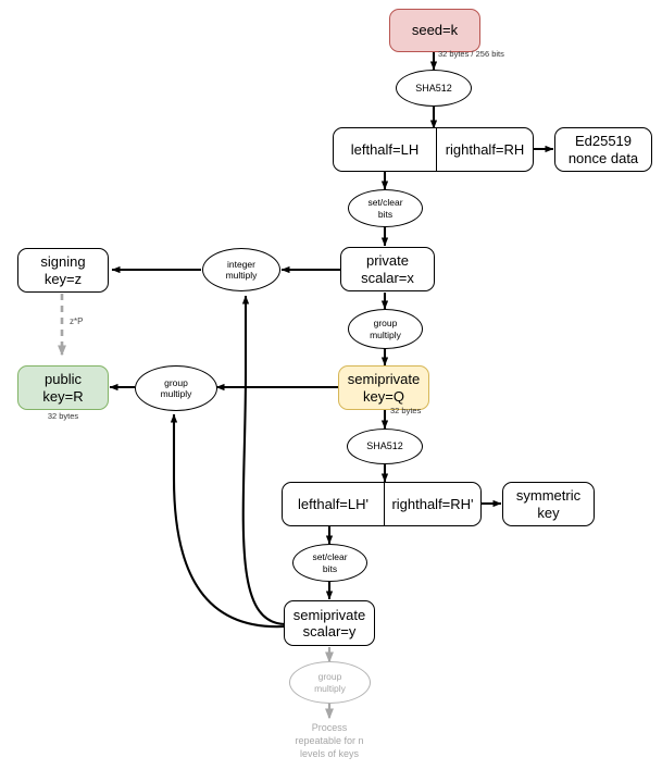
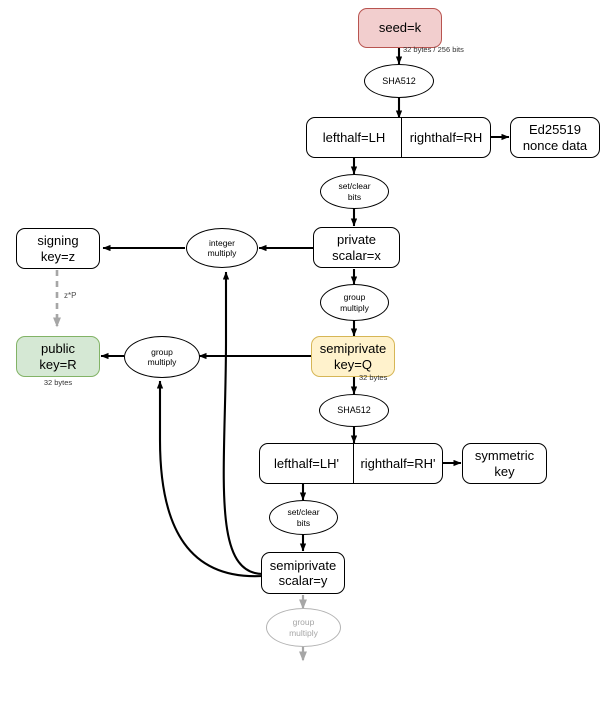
  seed=k
  32 bytes / 256 bits
  SHA512
  lefthalf=LH
  righthalf=RH
  Ed25519
  nonce data
  set/clear
  bits
  private
  scalar=x
  integer
  multiply
  signing
  key=z
  z*P
  group
  multiply
  semiprivate
  key=Q
  32 bytes
  group
  multiply
  public
  key=R
  32 bytes
  SHA512
  lefthalf=LH'
  righthalf=RH'
  symmetric
  key
  set/clear
  bits
  semiprivate
  scalar=y
  group
  multiply
- Process
- repeatable for n
- levels of keys
